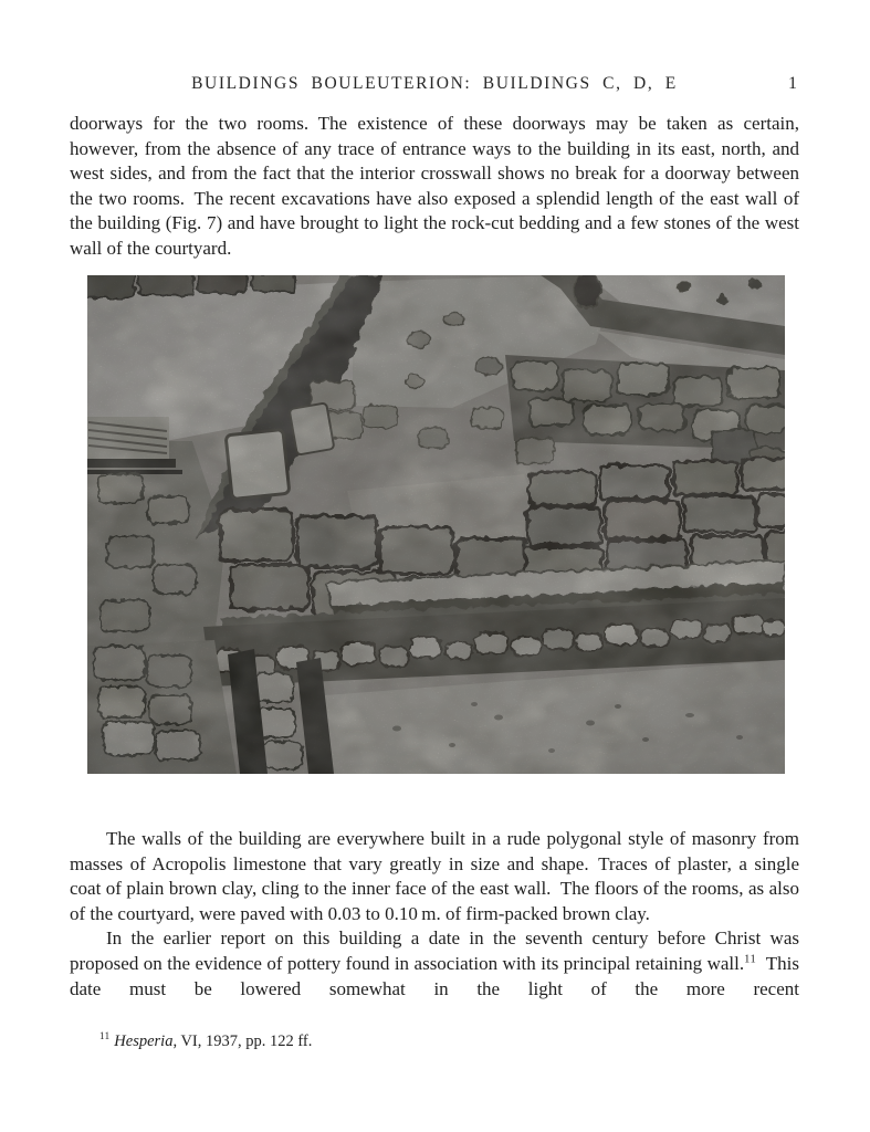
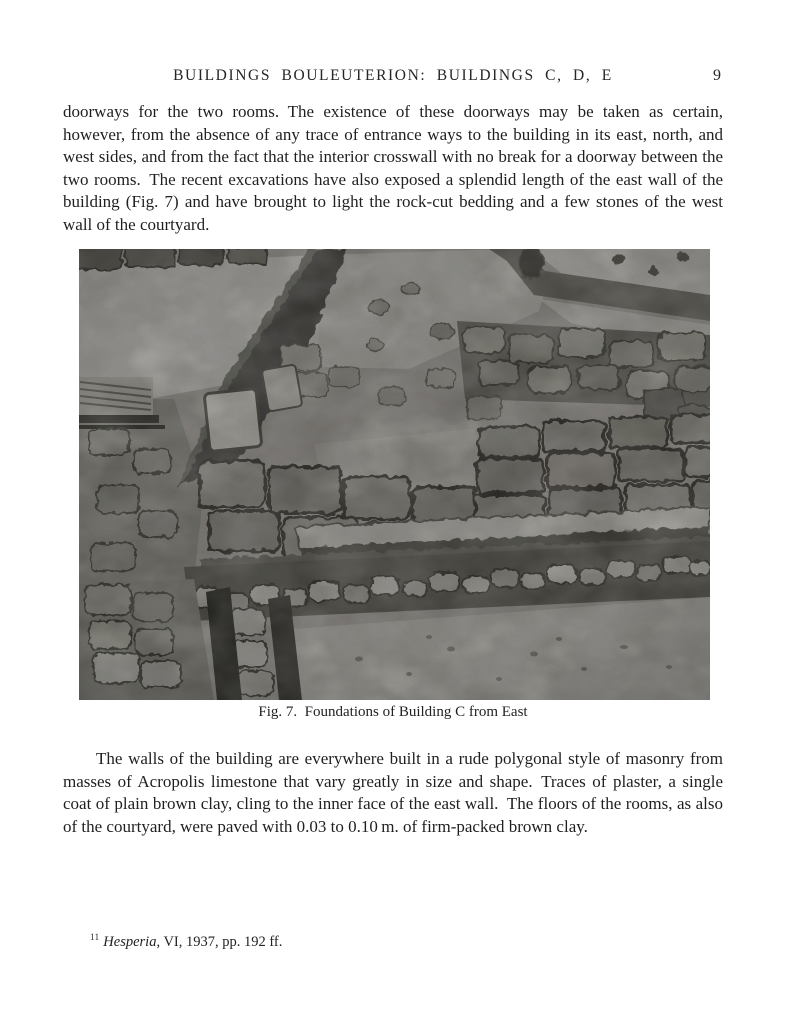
  BUILDINGS BOULEUTERION: BUILDINGS C, D, E
- 1
+ 9
- doorways for the two rooms. The existence of these doorways may be taken as certain, however, from the absence of any trace of entrance ways to the building in its east, north, and west sides, and from the fact that the interior crosswall shows no break for a doorway between the two rooms. The recent excavations have also exposed a splendid length of the east wall of the building (Fig. 7) and have brought to light the rock-cut bedding and a few stones of the west wall of the courtyard.
+ doorways for the two rooms. The existence of these doorways may be taken as certain, however, from the absence of any trace of entrance ways to the building in its east, north, and west sides, and from the fact that the interior crosswall with no break for a doorway between the two rooms. The recent excavations have also exposed a splendid length of the east wall of the building (Fig. 7) and have brought to light the rock-cut bedding and a few stones of the west wall of the courtyard.
+ Fig. 7. Foundations of Building C from East
  The walls of the building are everywhere built in a rude polygonal style of masonry from masses of Acropolis limestone that vary greatly in size and shape. Traces of plaster, a single coat of plain brown clay, cling to the inner face of the east wall. The floors of the rooms, as also of the courtyard, were paved with 0.03 to 0.10 m. of firm-packed brown clay.
- In the earlier report on this building a date in the seventh century before Christ was proposed on the evidence of pottery found in association with its principal retaining wall.11 This date must be lowered somewhat in the light of the more recent
- 11 Hesperia, VI, 1937, pp. 122 ff.
+ 11 Hesperia, VI, 1937, pp. 192 ff.
